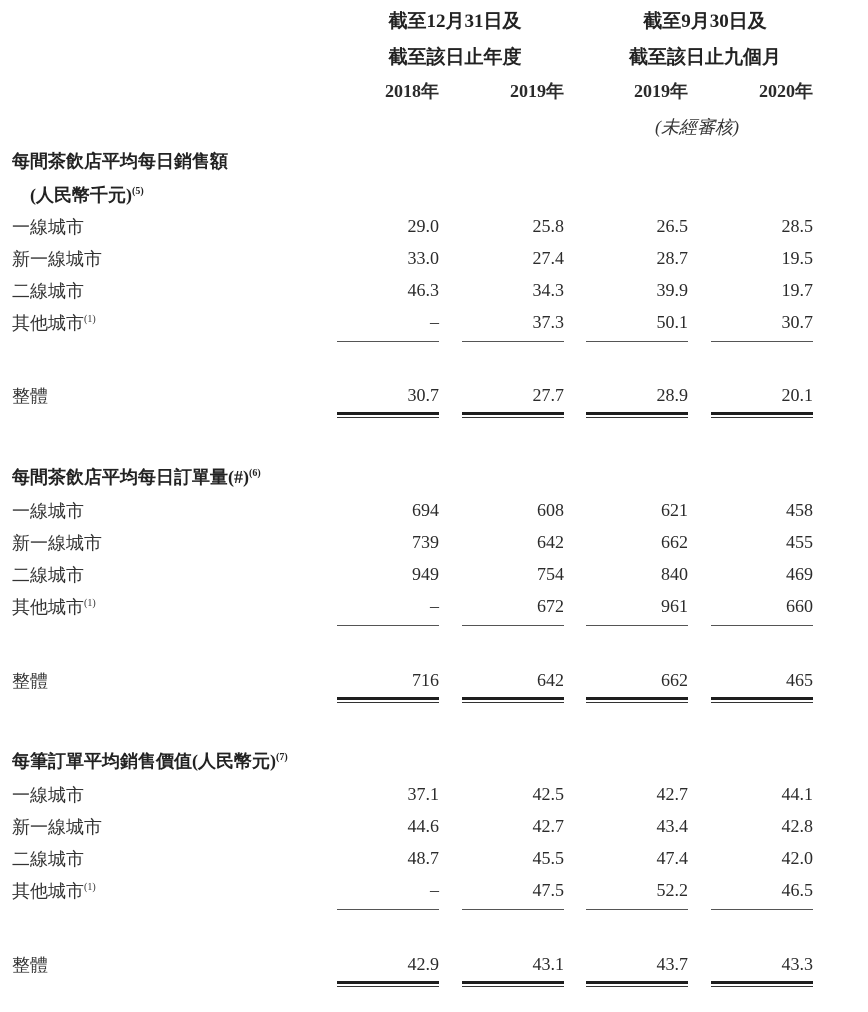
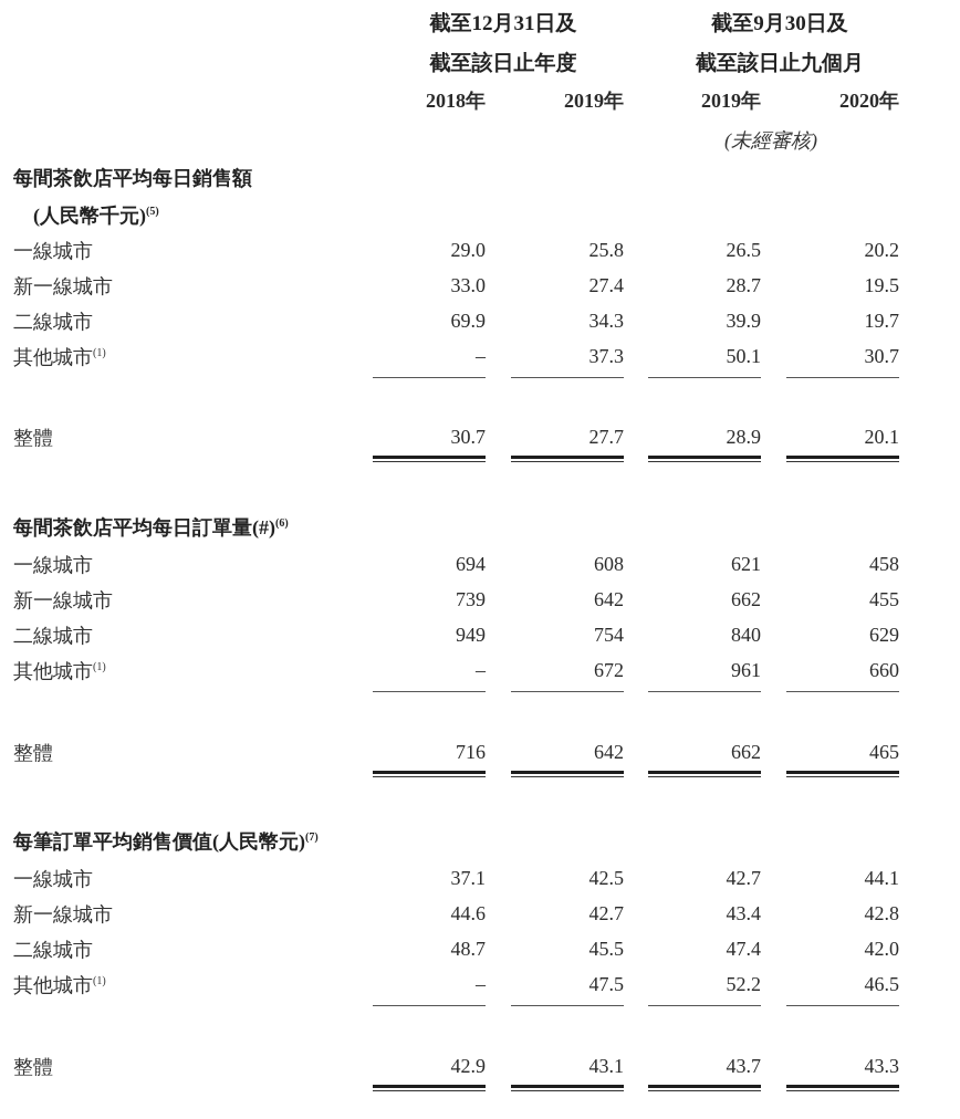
  截至12月31日及
  截至該日止年度
  截至9月30日及
  截至該日止九個月
  2018年
  2019年
  2019年
  2020年
  (未經審核)
  每間茶飲店平均每日銷售額
  (人民幣千元)(5)
  一線城市
  29.0
  25.8
  26.5
- 28.5
+ 20.2
  新一線城市
  33.0
  27.4
  28.7
  19.5
  二線城市
- 46.3
+ 69.9
  34.3
  39.9
  19.7
  其他城市(1)
  –
  37.3
  50.1
  30.7
  整體
  30.7
  27.7
  28.9
  20.1
  每間茶飲店平均每日訂單量(#)(6)
  一線城市
  694
  608
  621
  458
  新一線城市
  739
  642
  662
  455
  二線城市
  949
  754
  840
- 469
+ 629
  其他城市(1)
  –
  672
  961
  660
  整體
  716
  642
  662
  465
  每筆訂單平均銷售價值(人民幣元)(7)
  一線城市
  37.1
  42.5
  42.7
  44.1
  新一線城市
  44.6
  42.7
  43.4
  42.8
  二線城市
  48.7
  45.5
  47.4
  42.0
  其他城市(1)
  –
  47.5
  52.2
  46.5
  整體
  42.9
  43.1
  43.7
  43.3
